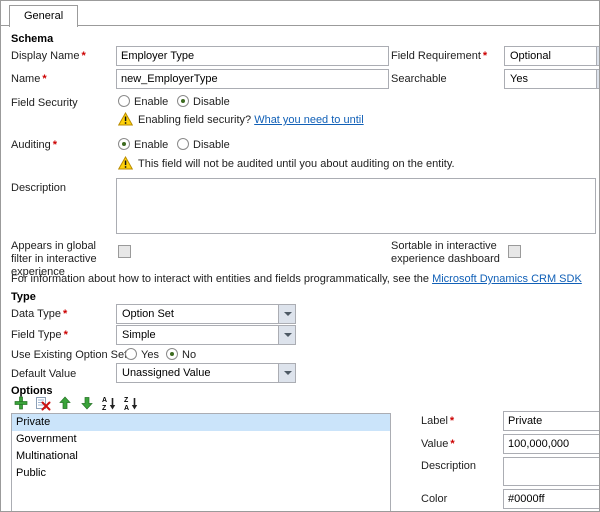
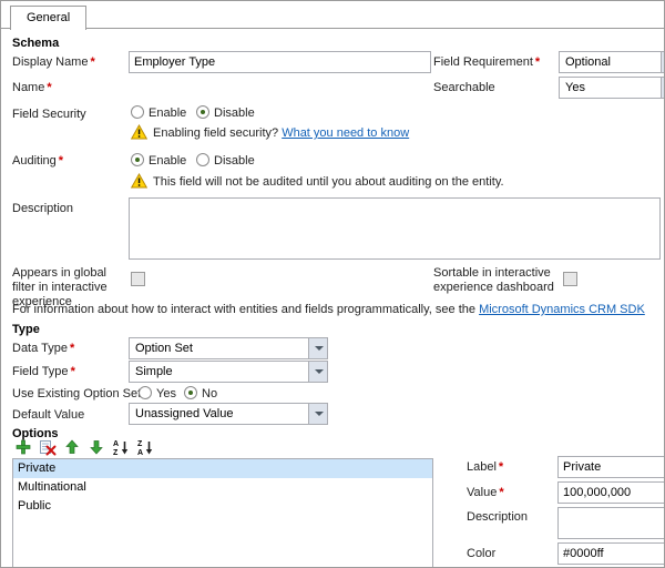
  General
  Schema
  Display Name *
  Employer Type
  Field Requirement *
  Optional
  Name *
- new_EmployerType
  Searchable
  Yes
  Field Security
  Enable
  Disable
- Enabling field security? What you need to until
+ Enabling field security? What you need to know
  Auditing *
  Enable
  Disable
  This field will not be audited until you about auditing on the entity.
  Description
  Appears in global filter in interactive experience
  Sortable in interactive experience dashboard
  For information about how to interact with entities and fields programmatically, see the Microsoft Dynamics CRM SDK
  Type
  Data Type *
  Option Set
  Field Type *
  Simple
  Use Existing Option Se
  Yes
  No
  Default Value
  Unassigned Value
  Options
  Private
- Government
  Multinational
  Public
  Label *
  Private
  Value *
  100,000,000
  Description
  Color
  #0000ff
